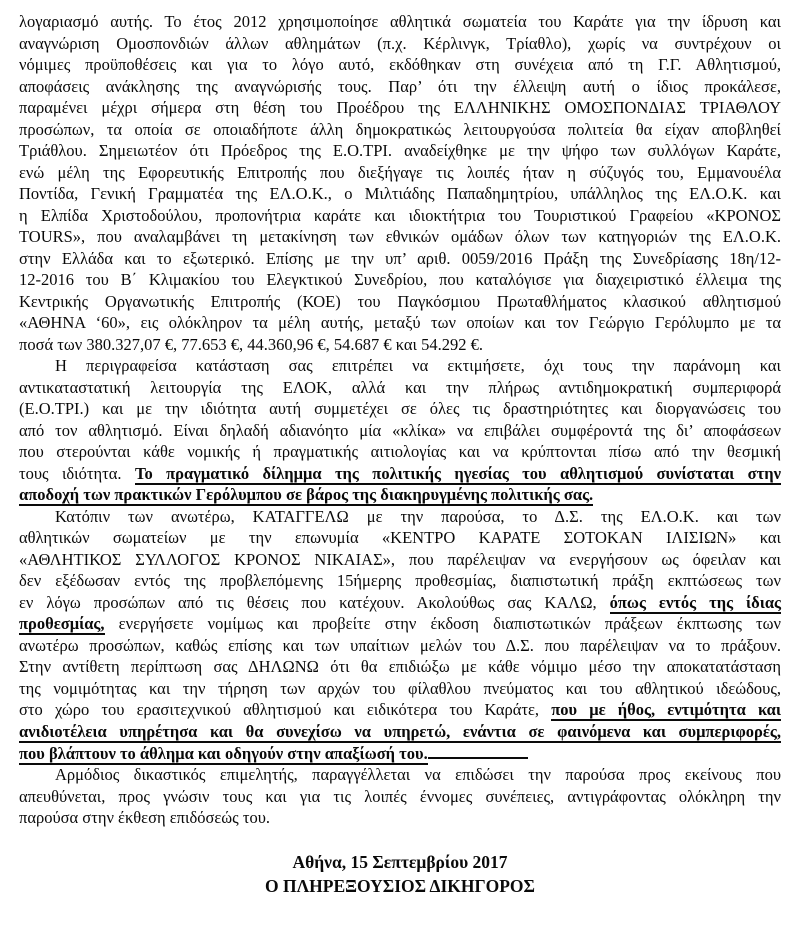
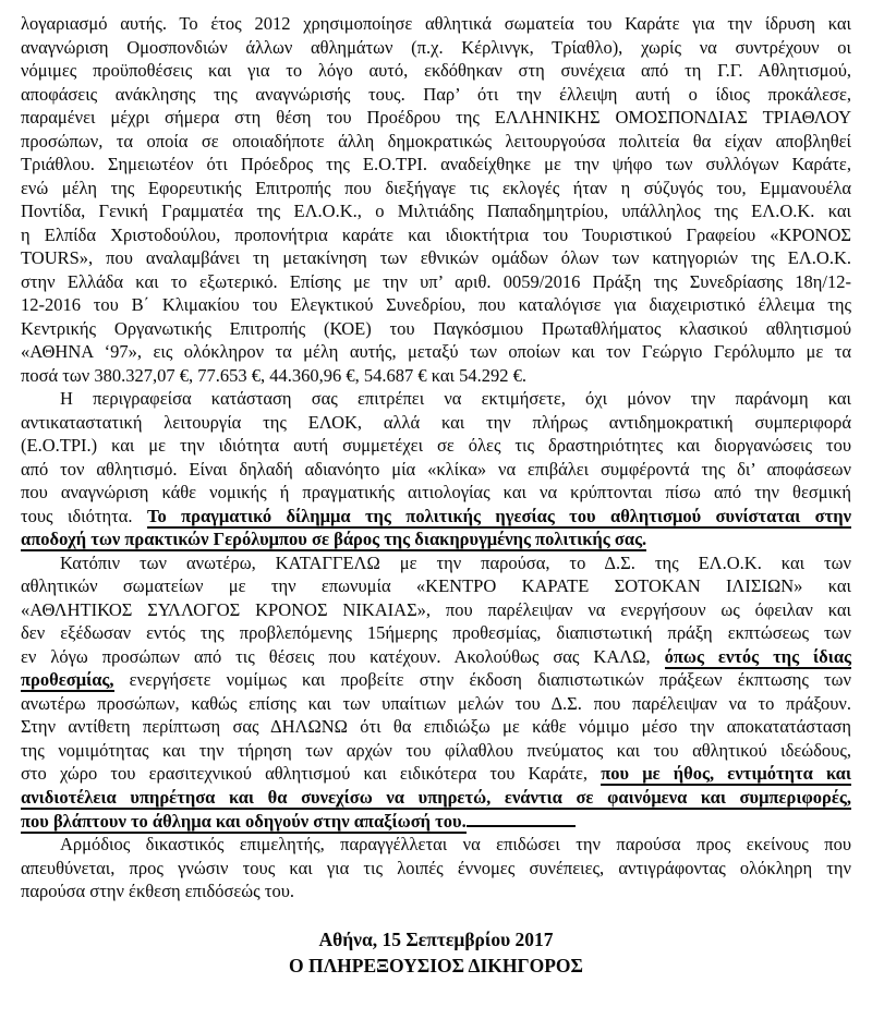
  λογαριασμό αυτής. Το έτος 2012 χρησιμοποίησε αθλητικά σωματεία του Καράτε για την ίδρυση και
  αναγνώριση Ομοσπονδιών άλλων αθλημάτων (π.χ. Κέρλινγκ, Τρίαθλο), χωρίς να συντρέχουν οι
  νόμιμες προϋποθέσεις και για το λόγο αυτό, εκδόθηκαν στη συνέχεια από τη Γ.Γ. Αθλητισμού,
  αποφάσεις ανάκλησης της αναγνώρισής τους. Παρ’ ότι την έλλειψη αυτή ο ίδιος προκάλεσε,
  παραμένει μέχρι σήμερα στη θέση του Προέδρου της ΕΛΛΗΝΙΚΗΣ ΟΜΟΣΠΟΝΔΙΑΣ ΤΡΙΑΘΛΟΥ
  προσώπων, τα οποία σε οποιαδήποτε άλλη δημοκρατικώς λειτουργούσα πολιτεία θα είχαν αποβληθεί
  Τριάθλου. Σημειωτέον ότι Πρόεδρος της Ε.Ο.ΤΡΙ. αναδείχθηκε με την ψήφο των συλλόγων Καράτε,
- ενώ μέλη της Εφορευτικής Επιτροπής που διεξήγαγε τις λοιπές ήταν η σύζυγός του, Εμμανουέλα
+ ενώ μέλη της Εφορευτικής Επιτροπής που διεξήγαγε τις εκλογές ήταν η σύζυγός του, Εμμανουέλα
  Ποντίδα, Γενική Γραμματέα της ΕΛ.Ο.Κ., ο Μιλτιάδης Παπαδημητρίου, υπάλληλος της ΕΛ.Ο.Κ. και
  η Ελπίδα Χριστοδούλου, προπονήτρια καράτε και ιδιοκτήτρια του Τουριστικού Γραφείου «ΚΡΟΝΟΣ
  TOURS», που αναλαμβάνει τη μετακίνηση των εθνικών ομάδων όλων των κατηγοριών της ΕΛ.Ο.Κ.
  στην Ελλάδα και το εξωτερικό. Επίσης με την υπ’ αριθ. 0059/2016 Πράξη της Συνεδρίασης 18η/12-
  12-2016 του Β΄ Κλιμακίου του Ελεγκτικού Συνεδρίου, που καταλόγισε για διαχειριστικό έλλειμα της
  Κεντρικής Οργανωτικής Επιτροπής (ΚΟΕ) του Παγκόσμιου Πρωταθλήματος κλασικού αθλητισμού
- «ΑΘΗΝΑ ‘60», εις ολόκληρον τα μέλη αυτής, μεταξύ των οποίων και τον Γεώργιο Γερόλυμπο με τα
+ «ΑΘΗΝΑ ‘97», εις ολόκληρον τα μέλη αυτής, μεταξύ των οποίων και τον Γεώργιο Γερόλυμπο με τα
  ποσά των 380.327,07 €, 77.653 €, 44.360,96 €, 54.687 € και 54.292 €.
- Η περιγραφείσα κατάσταση σας επιτρέπει να εκτιμήσετε, όχι τους την παράνομη και
+ Η περιγραφείσα κατάσταση σας επιτρέπει να εκτιμήσετε, όχι μόνον την παράνομη και
  αντικαταστατική λειτουργία της ΕΛΟΚ, αλλά και την πλήρως αντιδημοκρατική συμπεριφορά
  (Ε.Ο.ΤΡΙ.) και με την ιδιότητα αυτή συμμετέχει σε όλες τις δραστηριότητες και διοργανώσεις του
  από τον αθλητισμό. Είναι δηλαδή αδιανόητο μία «κλίκα» να επιβάλει συμφέροντά της δι’ αποφάσεων
- που στερούνται κάθε νομικής ή πραγματικής αιτιολογίας και να κρύπτονται πίσω από την θεσμική
+ που αναγνώριση κάθε νομικής ή πραγματικής αιτιολογίας και να κρύπτονται πίσω από την θεσμική
  τους ιδιότητα. Το πραγματικό δίλημμα της πολιτικής ηγεσίας του αθλητισμού συνίσταται στην
  αποδοχή των πρακτικών Γερόλυμπου σε βάρος της διακηρυγμένης πολιτικής σας.
  Κατόπιν των ανωτέρω, ΚΑΤΑΓΓΕΛΩ με την παρούσα, το Δ.Σ. της ΕΛ.Ο.Κ. και των
  αθλητικών σωματείων με την επωνυμία «ΚΕΝΤΡΟ ΚΑΡΑΤΕ ΣΟΤΟΚΑΝ ΙΛΙΣΙΩΝ» και
  «ΑΘΛΗΤΙΚΟΣ ΣΥΛΛΟΓΟΣ ΚΡΟΝΟΣ ΝΙΚΑΙΑΣ», που παρέλειψαν να ενεργήσουν ως όφειλαν και
  δεν εξέδωσαν εντός της προβλεπόμενης 15ήμερης προθεσμίας, διαπιστωτική πράξη εκπτώσεως των
  εν λόγω προσώπων από τις θέσεις που κατέχουν. Ακολούθως σας ΚΑΛΩ, όπως εντός της ίδιας
  προθεσμίας, ενεργήσετε νομίμως και προβείτε στην έκδοση διαπιστωτικών πράξεων έκπτωσης των
  ανωτέρω προσώπων, καθώς επίσης και των υπαίτιων μελών του Δ.Σ. που παρέλειψαν να το πράξουν.
  Στην αντίθετη περίπτωση σας ΔΗΛΩΝΩ ότι θα επιδιώξω με κάθε νόμιμο μέσο την αποκατατάσταση
  της νομιμότητας και την τήρηση των αρχών του φίλαθλου πνεύματος και του αθλητικού ιδεώδους,
  στο χώρο του ερασιτεχνικού αθλητισμού και ειδικότερα του Καράτε, που με ήθος, εντιμότητα και
  ανιδιοτέλεια υπηρέτησα και θα συνεχίσω να υπηρετώ, ενάντια σε φαινόμενα και συμπεριφορές,
  που βλάπτουν το άθλημα και οδηγούν στην απαξίωσή του.
  Αρμόδιος δικαστικός επιμελητής, παραγγέλλεται να επιδώσει την παρούσα προς εκείνους που
  απευθύνεται, προς γνώσιν τους και για τις λοιπές έννομες συνέπειες, αντιγράφοντας ολόκληρη την
  παρούσα στην έκθεση επιδόσεώς του.
  Αθήνα, 15 Σεπτεμβρίου 2017
  Ο ΠΛΗΡΕΞΟΥΣΙΟΣ ΔΙΚΗΓΟΡΟΣ
